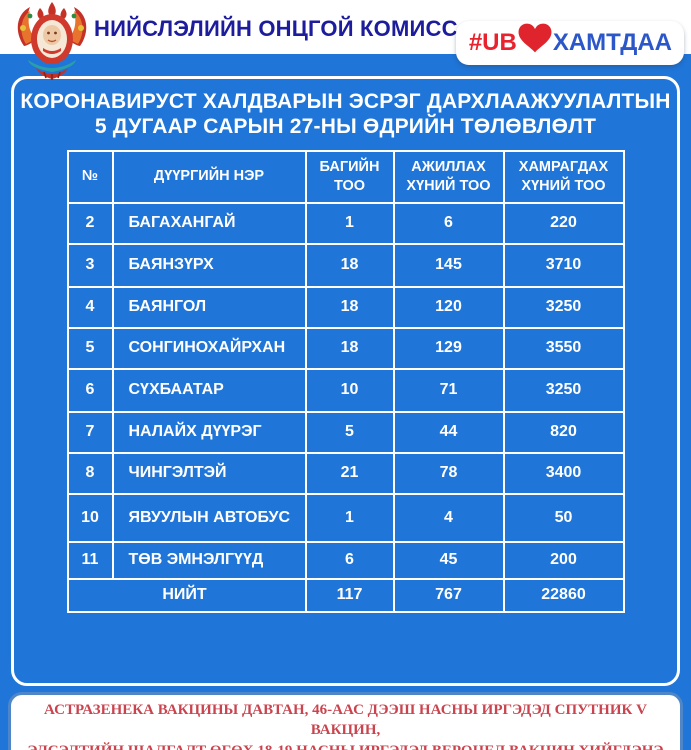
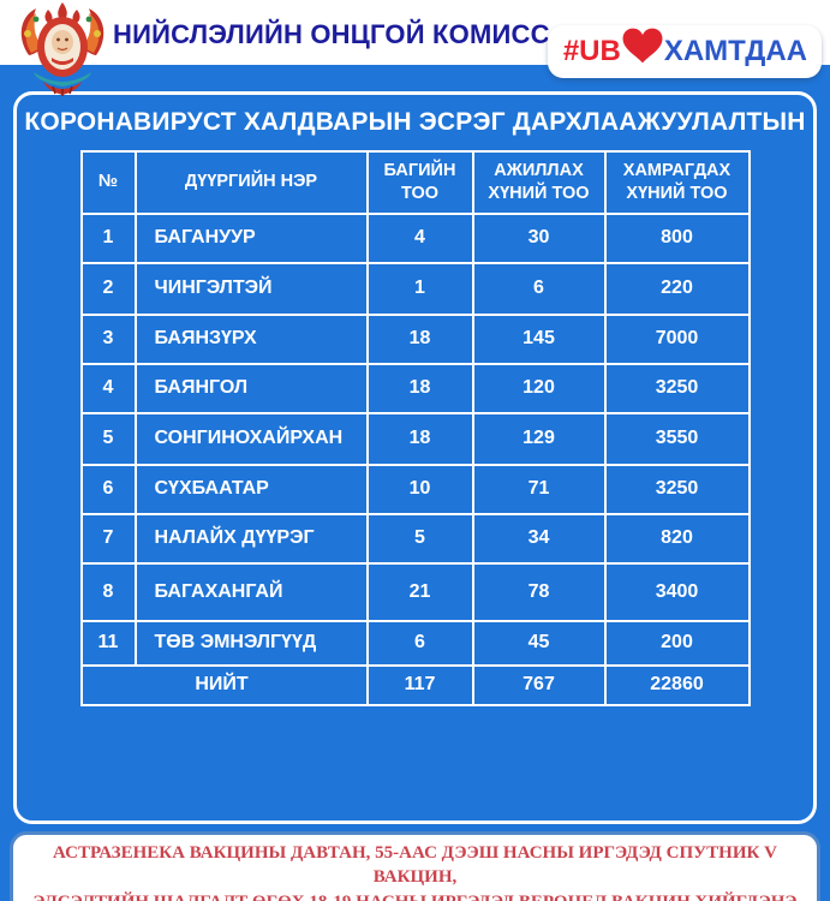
  НИЙСЛЭЛИЙН ОНЦГОЙ КОМИСС
  #UB
  ХАМТДАА
  КОРОНАВИРУСТ ХАЛДВАРЫН ЭСРЭГ ДАРХЛААЖУУЛАЛТЫН
- 5 ДУГААР САРЫН 27-НЫ ӨДРИЙН ТӨЛӨВЛӨЛТ
  №	ДҮҮРГИЙН НЭР	БАГИЙН ТОО	АЖИЛЛАХ ХҮНИЙ ТОО	ХАМРАГДАХ ХҮНИЙ ТОО
+ 1	БАГАНУУР	4	30	800
- 2	БАГАХАНГАЙ	1	6	220
+ 2	ЧИНГЭЛТЭЙ	1	6	220
- 3	БАЯНЗҮРХ	18	145	3710
+ 3	БАЯНЗҮРХ	18	145	7000
  4	БАЯНГОЛ	18	120	3250
  5	СОНГИНОХАЙРХАН	18	129	3550
  6	СҮХБААТАР	10	71	3250
- 7	НАЛАЙХ ДҮҮРЭГ	5	44	820
+ 7	НАЛАЙХ ДҮҮРЭГ	5	34	820
- 8	ЧИНГЭЛТЭЙ	21	78	3400
+ 8	БАГАХАНГАЙ	21	78	3400
- 10	ЯВУУЛЫН АВТОБУС	1	4	50
  11	ТӨВ ЭМНЭЛГҮҮД	6	45	200
  НИЙТ	117	767	22860
- АСТРАЗЕНЕКА ВАКЦИНЫ ДАВТАН, 46-ААС ДЭЭШ НАСНЫ ИРГЭДЭД СПУТНИК V ВАКЦИН,
+ АСТРАЗЕНЕКА ВАКЦИНЫ ДАВТАН, 55-ААС ДЭЭШ НАСНЫ ИРГЭДЭД СПУТНИК V ВАКЦИН,
